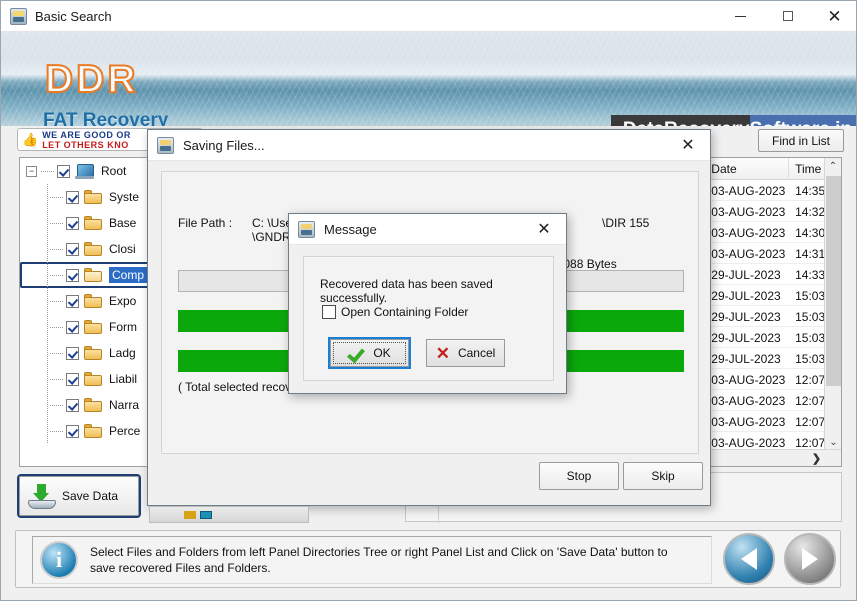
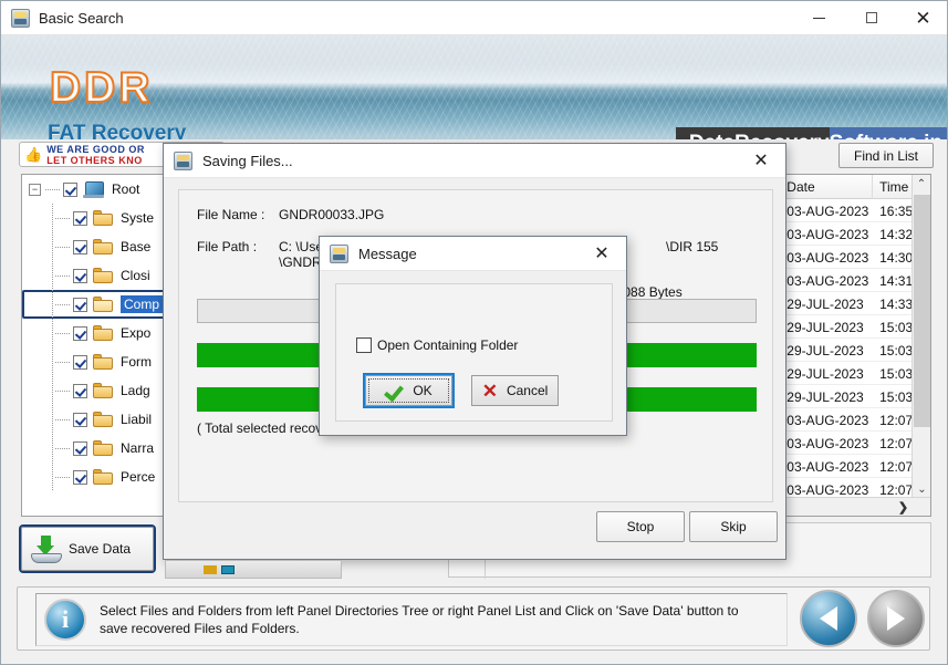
  Basic Search
  ✕
  DDR
  FAT Recovery
  👍
  WE ARE GOOD OR
  LET OTHERS KNO
  Find in List
  −
  Root
  Syste
  Base
  Closi
  Comp
  Expo
  Form
  Ladg
  Liabil
  Narra
  Perce
  Save Data
  Date
  Time
  03-AUG-2023
- 14:35
+ 16:35
  03-AUG-2023
  14:32
  03-AUG-2023
  14:30
  03-AUG-2023
  14:31
  29-JUL-2023
  14:33
  29-JUL-2023
  15:03
  29-JUL-2023
  15:03
  29-JUL-2023
  15:03
  29-JUL-2023
  15:03
  03-AUG-2023
  12:07
  03-AUG-2023
  12:07
  03-AUG-2023
  12:07
  03-AUG-2023
  12:07
  ⌃
  ⌄
  ❯
  i
  Select Files and Folders from left Panel Directories Tree or right Panel List and Click on 'Save Data' button to save recovered Files and Folders.
  Saving Files...
  ✕
+ File Name :
+ GNDR00033.JPG
  File Path :
  \DIR 155
  88 Bytes
  Stop
  Skip
  Message
  ✕
- Recovered data has been saved successfully.
  Open Containing Folder
  OK
  ✕
  Cancel
